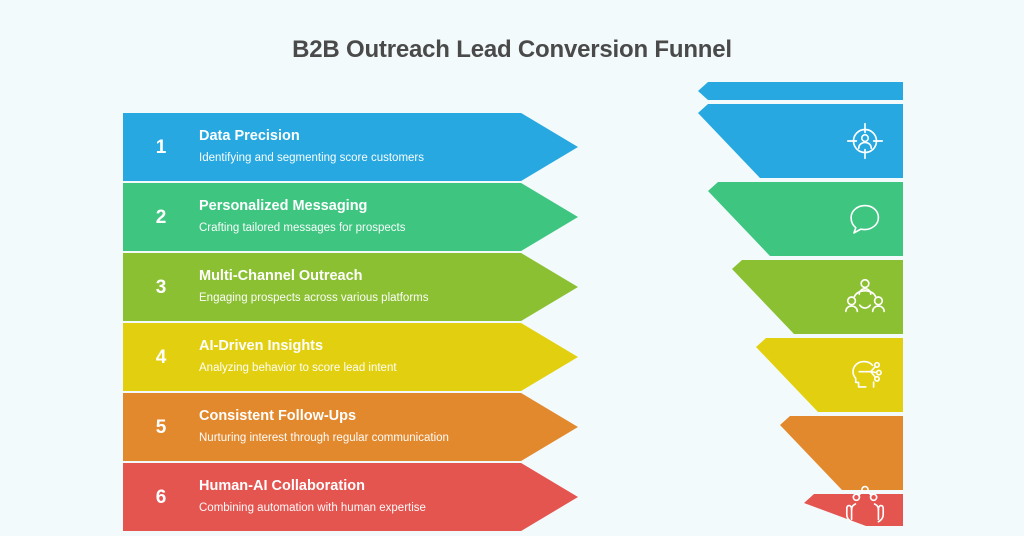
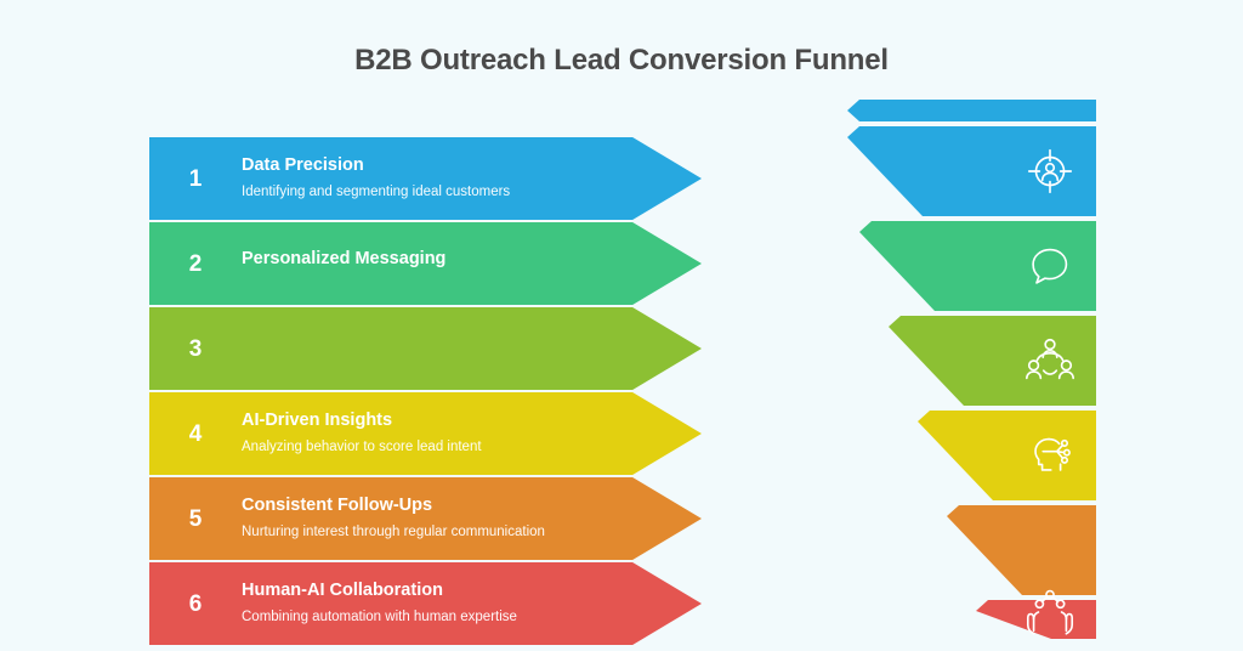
  B2B Outreach Lead Conversion Funnel
  1
  Data Precision
- Identifying and segmenting score customers
+ Identifying and segmenting ideal customers
  2
  Personalized Messaging
- Crafting tailored messages for prospects
  3
- Multi-Channel Outreach
- Engaging prospects across various platforms
  4
  AI-Driven Insights
  Analyzing behavior to score lead intent
  5
  Consistent Follow-Ups
  Nurturing interest through regular communication
  6
  Human-AI Collaboration
  Combining automation with human expertise
